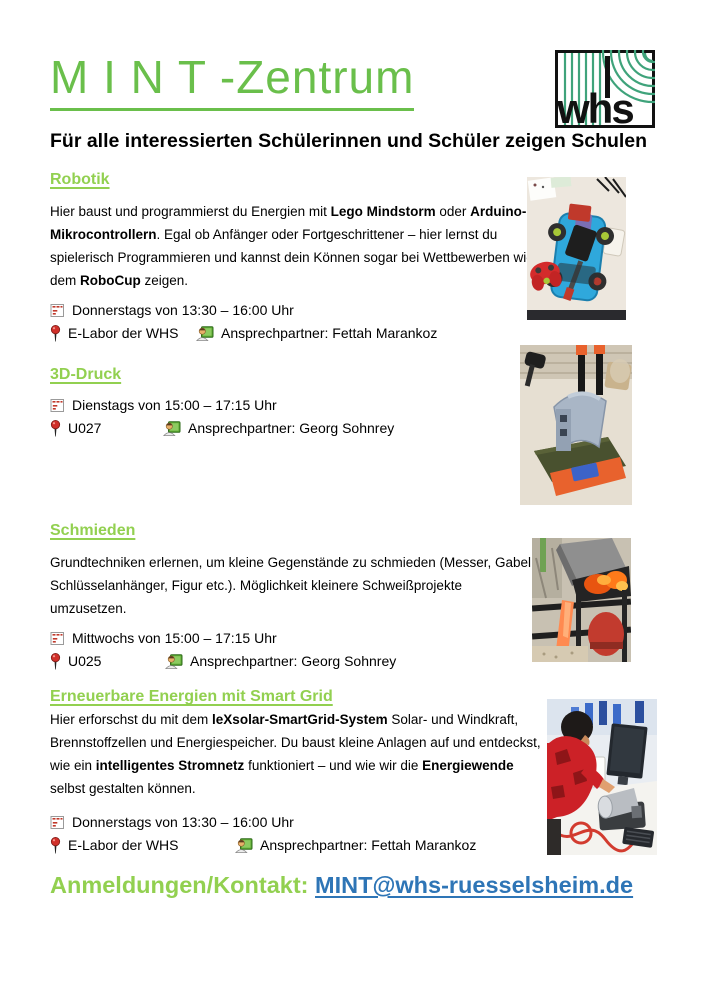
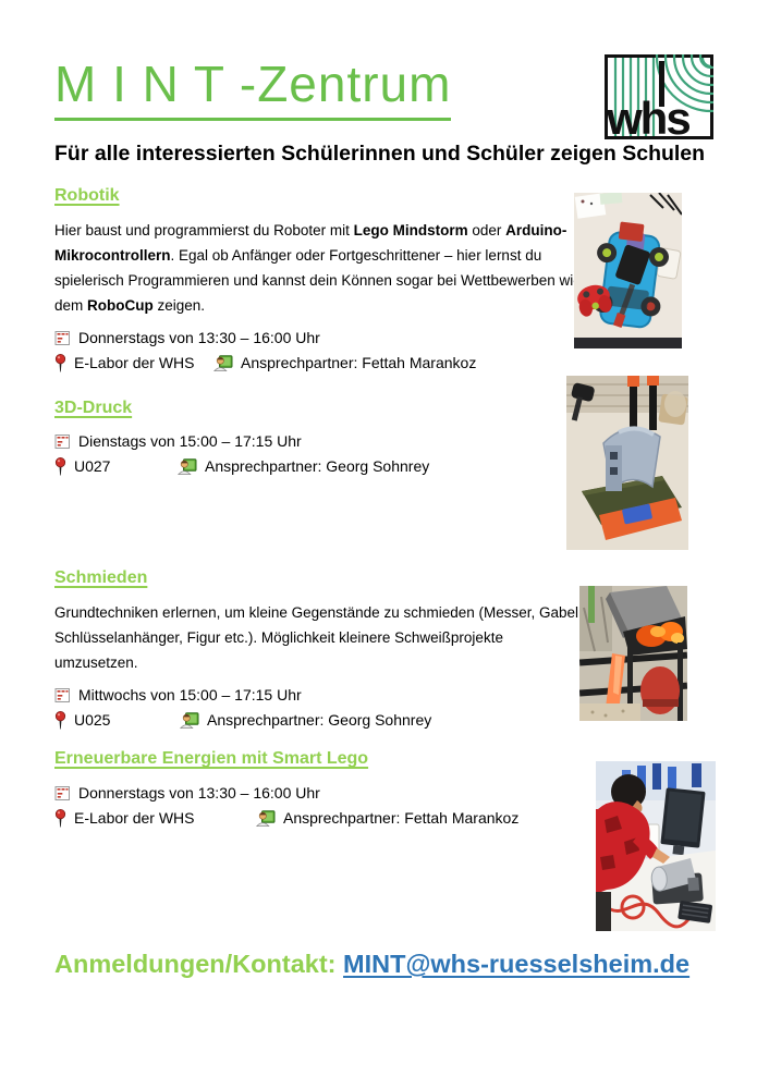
  M I N T -Zentrum
  whs
  Für alle interessierten Schülerinnen und Schüler zeigen Schulen
  Robotik
- Hier baust und programmierst du Energien mit Lego Mindstorm oder Arduino-Mikrocontrollern. Egal ob Anfänger oder Fortgeschrittener – hier lernst du spielerisch Programmieren und kannst dein Können sogar bei Wettbewerben wi dem RoboCup zeigen.
+ Hier baust und programmierst du Roboter mit Lego Mindstorm oder Arduino-Mikrocontrollern. Egal ob Anfänger oder Fortgeschrittener – hier lernst du spielerisch Programmieren und kannst dein Können sogar bei Wettbewerben wi dem RoboCup zeigen.
  Donnerstags von 13:30 – 16:00 Uhr
  E-Labor der WHS
  Ansprechpartner: Fettah Marankoz
  3D-Druck
  Dienstags von 15:00 – 17:15 Uhr
  U027
  Ansprechpartner: Georg Sohnrey
  Schmieden
  Grundtechniken erlernen, um kleine Gegenstände zu schmieden (Messer, Gabel Schlüsselanhänger, Figur etc.). Möglichkeit kleinere Schweißprojekte umzusetzen.
  Mittwochs von 15:00 – 17:15 Uhr
  U025
  Ansprechpartner: Georg Sohnrey
- Erneuerbare Energien mit Smart Grid
+ Erneuerbare Energien mit Smart Lego
- Hier erforschst du mit dem leXsolar-SmartGrid-System Solar- und Windkraft, Brennstoffzellen und Energiespeicher. Du baust kleine Anlagen auf und entdeckst, wie ein intelligentes Stromnetz funktioniert – und wie wir die Energiewende selbst gestalten können.
  Donnerstags von 13:30 – 16:00 Uhr
  E-Labor der WHS
  Ansprechpartner: Fettah Marankoz
  Anmeldungen/Kontakt: MINT@whs-ruesselsheim.de
